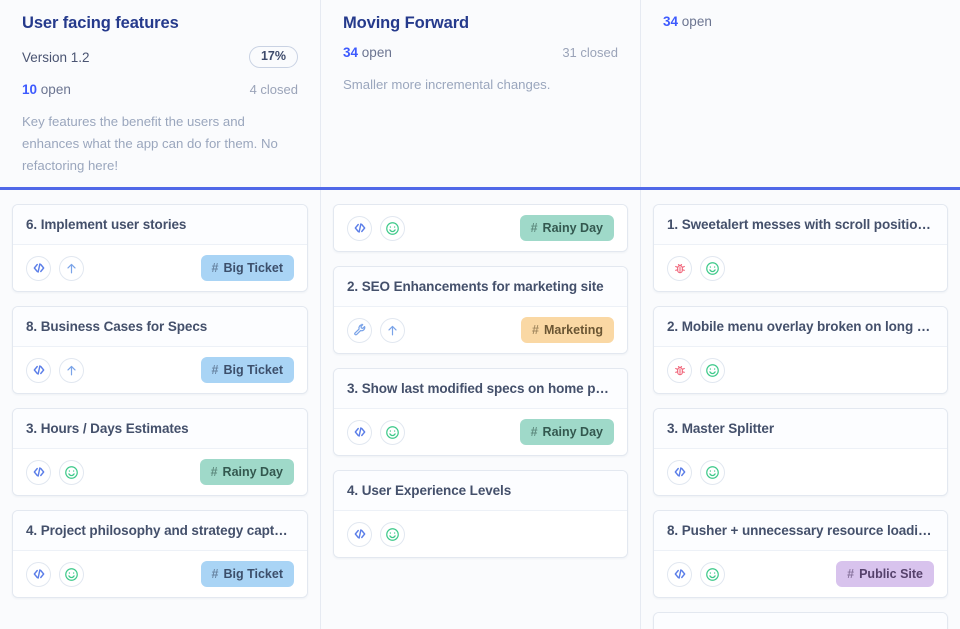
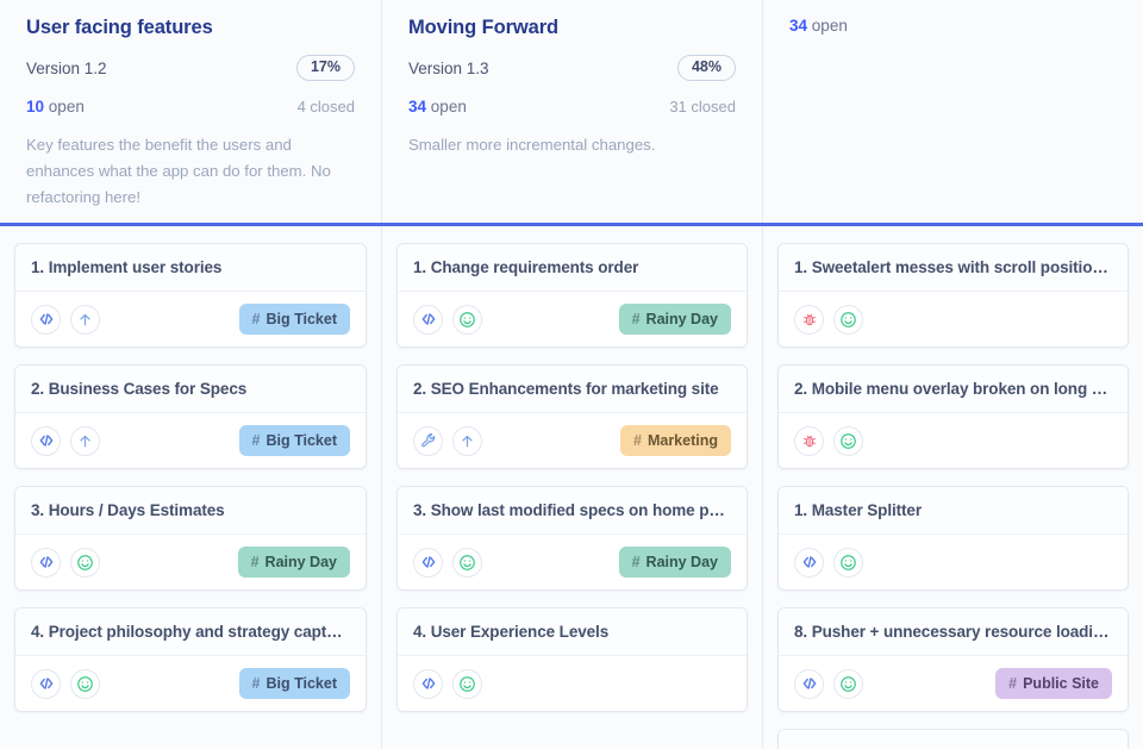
  User facing features
  Version 1.2
  17%
  10 open
  4 closed
  Key features the benefit the users and enhances what the app can do for them. No refactoring here!
  Moving Forward
+ Version 1.3
+ 48%
  34 open
  31 closed
  Smaller more incremental changes.
  34 open
- 6. Implement user stories
+ 1. Implement user stories
  #
  Big Ticket
- 8. Business Cases for Specs
+ 2. Business Cases for Specs
  #
  Big Ticket
  3. Hours / Days Estimates
  #
  Rainy Day
  4. Project philosophy and strategy capture
  #
  Big Ticket
+ 1. Change requirements order
  #
  Rainy Day
  2. SEO Enhancements for marketing site
  #
  Marketing
  3. Show last modified specs on home pa…
  #
  Rainy Day
  4. User Experience Levels
  1. Sweetalert messes with scroll position …
  2. Mobile menu overlay broken on long s…
- 3. Master Splitter
+ 1. Master Splitter
  8. Pusher + unnecessary resource loadin…
  #
  Public Site
